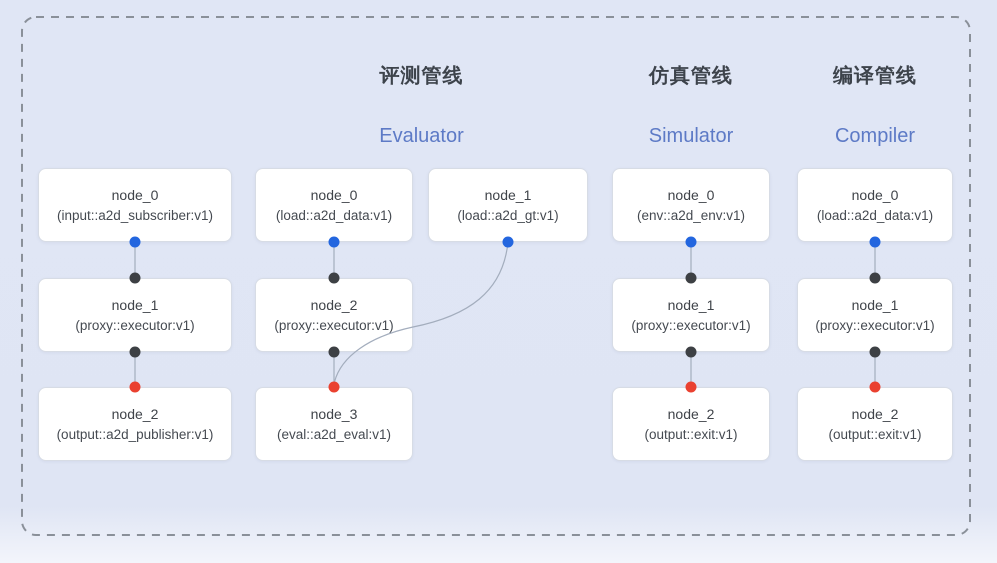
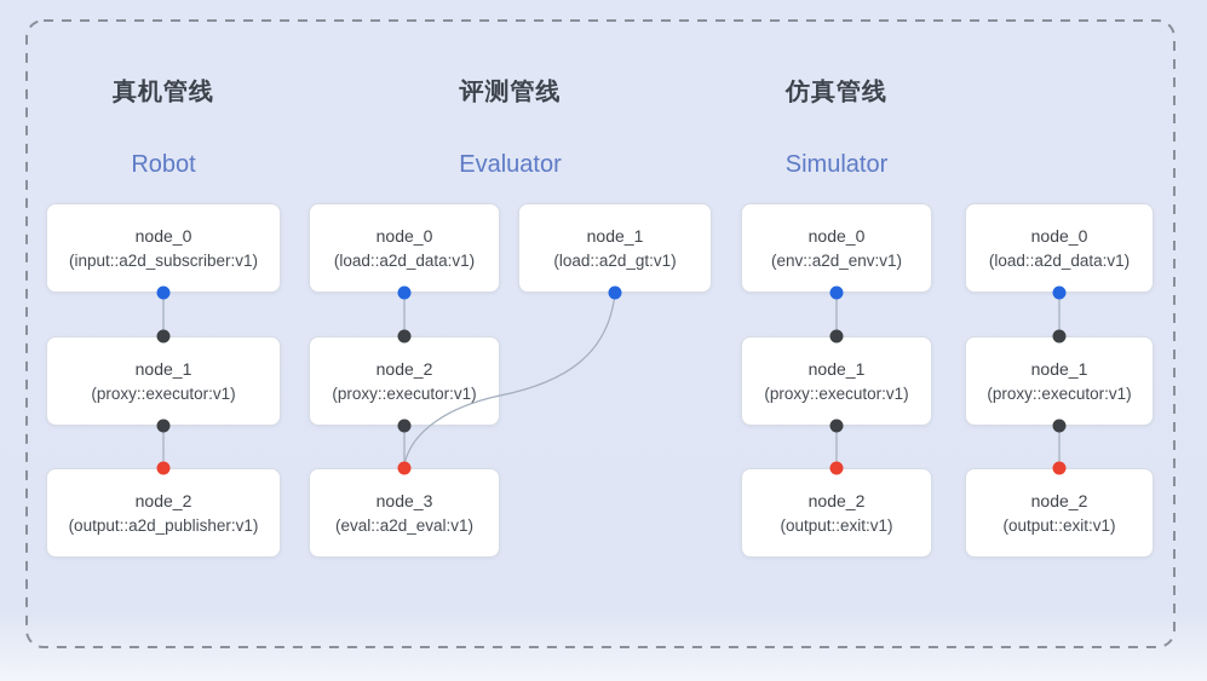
+ 真机管线
+ Robot
  评测管线
  Evaluator
  仿真管线
  Simulator
- 编译管线
- Compiler
  node_0
  (input::a2d_subscriber:v1)
  node_1
  (proxy::executor:v1)
  node_2
  (output::a2d_publisher:v1)
  node_0
  (load::a2d_data:v1)
  node_1
  (load::a2d_gt:v1)
  node_2
  (proxy::executor:v1)
  node_3
  (eval::a2d_eval:v1)
  node_0
  (env::a2d_env:v1)
  node_1
  (proxy::executor:v1)
  node_2
  (output::exit:v1)
  node_0
  (load::a2d_data:v1)
  node_1
  (proxy::executor:v1)
  node_2
  (output::exit:v1)
